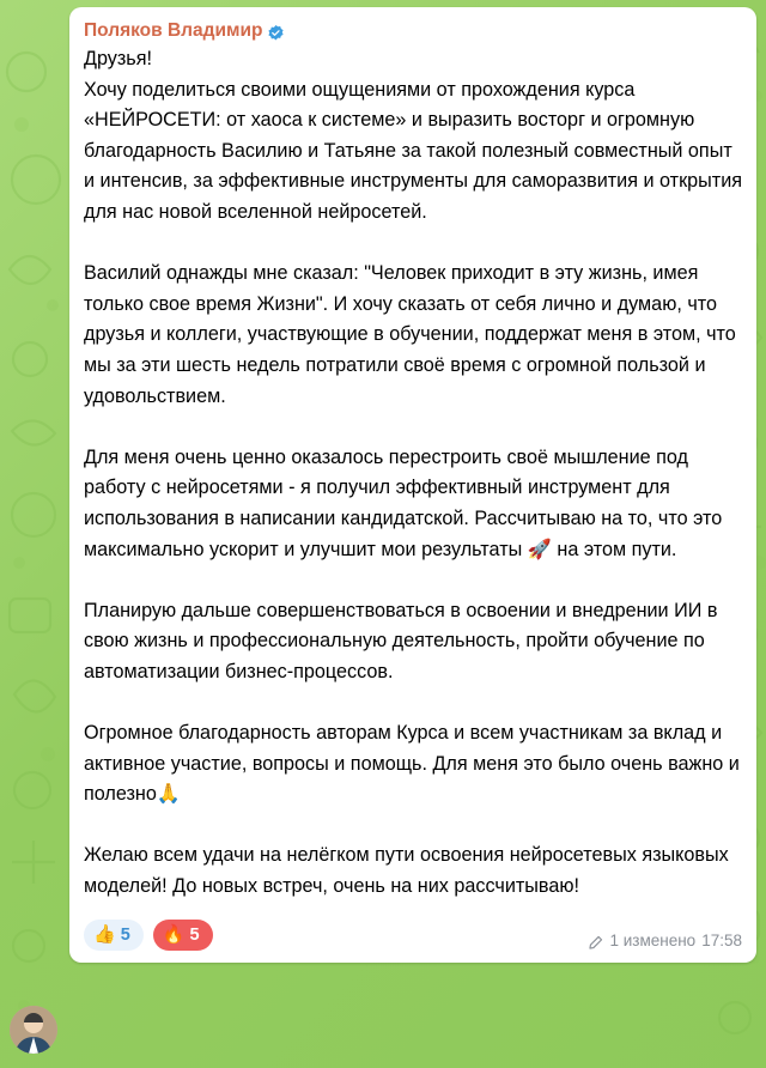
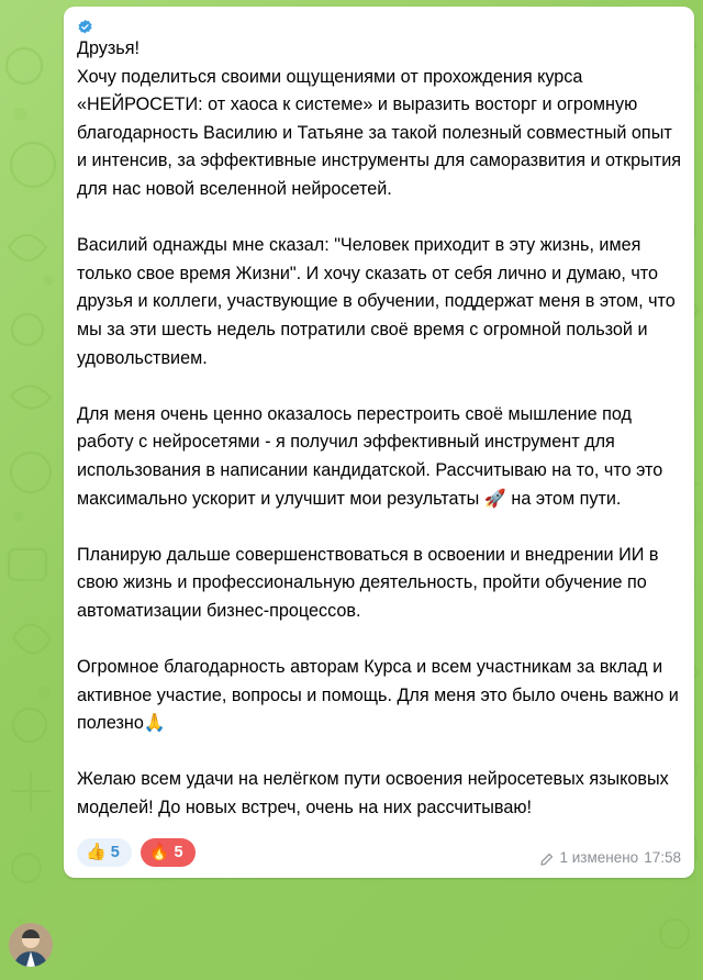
- Поляков Владимир
  Друзья!
  Хочу поделиться своими ощущениями от прохождения курса «НЕЙРОСЕТИ: от хаоса к системе» и выразить восторг и огромную благодарность Василию и Татьяне за такой полезный совместный опыт и интенсив, за эффективные инструменты для саморазвития и открытия для нас новой вселенной нейросетей.
  Василий однажды мне сказал: "Человек приходит в эту жизнь, имея только свое время Жизни". И хочу сказать от себя лично и думаю, что друзья и коллеги, участвующие в обучении, поддержат меня в этом, что мы за эти шесть недель потратили своё время с огромной пользой и удовольствием.
  Для меня очень ценно оказалось перестроить своё мышление под работу с нейросетями - я получил эффективный инструмент для использования в написании кандидатской. Рассчитываю на то, что это максимально ускорит и улучшит мои результаты 🚀 на этом пути.
  Планирую дальше совершенствоваться в освоении и внедрении ИИ в свою жизнь и профессиональную деятельность, пройти обучение по автоматизации бизнес-процессов.
  Огромное благодарность авторам Курса и всем участникам за вклад и активное участие, вопросы и помощь. Для меня это было очень важно и полезно🙏
  Желаю всем удачи на нелёгком пути освоения нейросетевых языковых моделей! До новых встреч, очень на них рассчитываю!
  👍
  5
  🔥
  5
  1 изменено
  17:58
